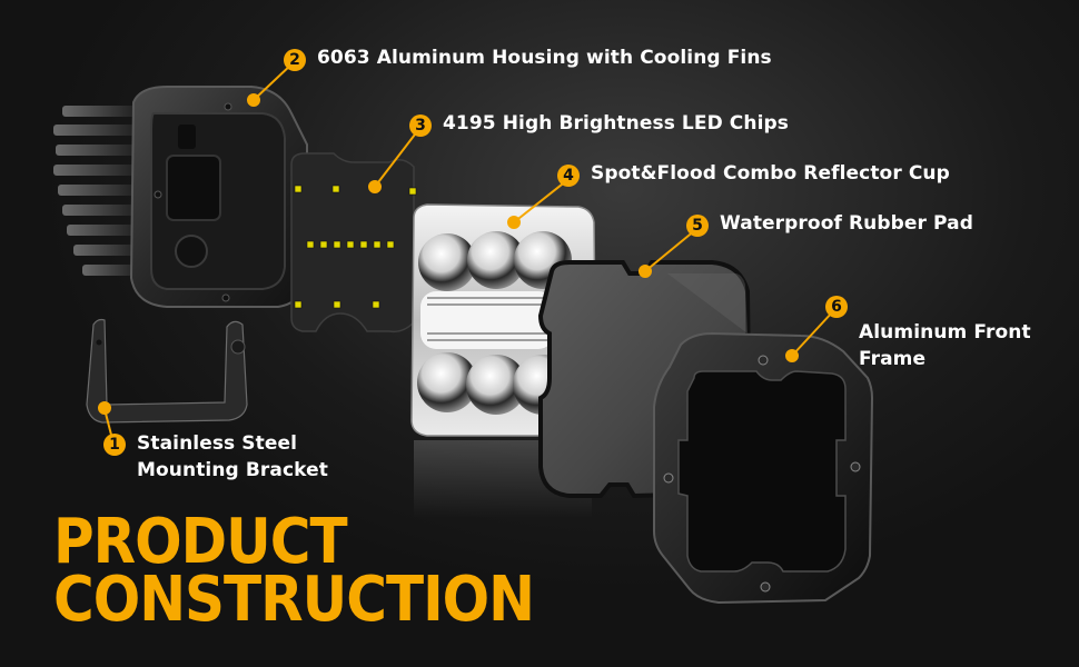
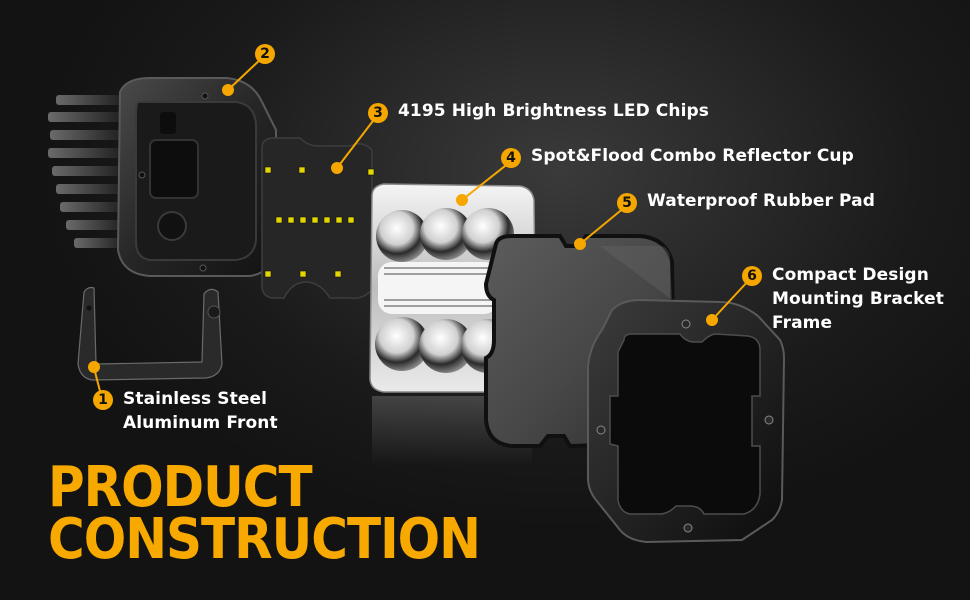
  2
- 6063 Aluminum Housing with Cooling Fins
  3
  4195 High Brightness LED Chips
  4
  Spot&Flood Combo Reflector Cup
  5
  Waterproof Rubber Pad
  6
+ Compact Design
- Aluminum Front
+ Mounting Bracket
  Frame
  1
  Stainless Steel
- Mounting Bracket
+ Aluminum Front
  PRODUCT
  CONSTRUCTION
